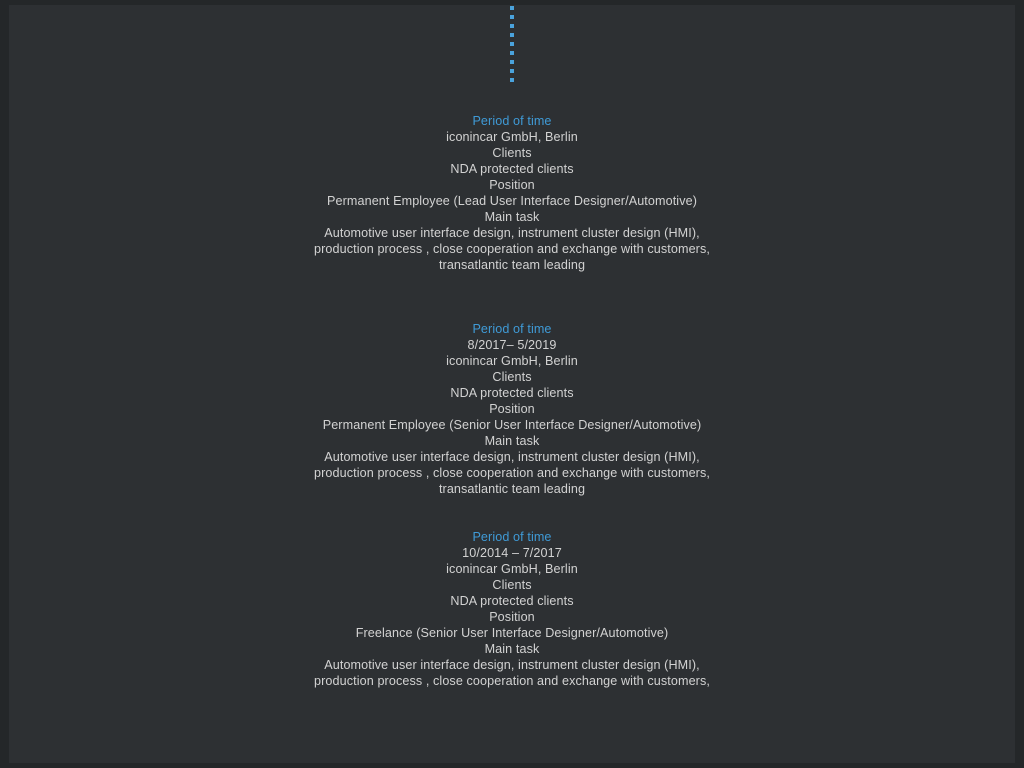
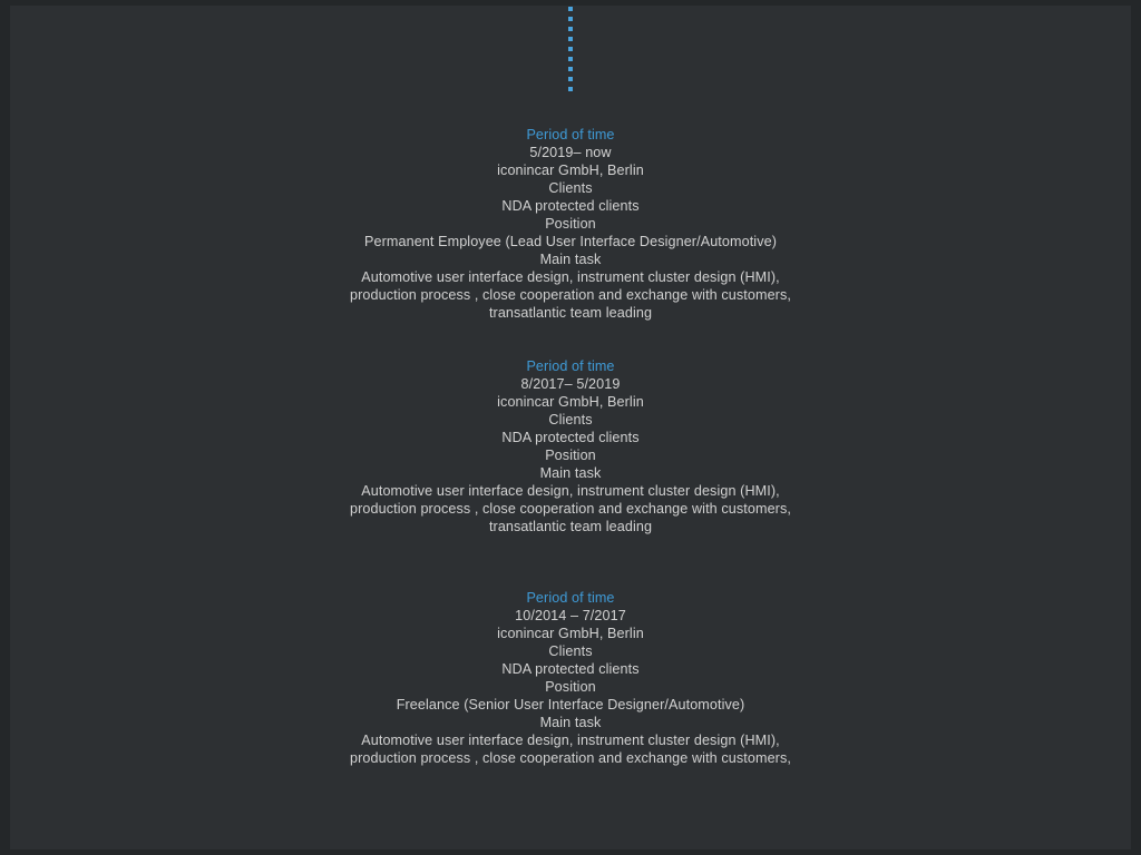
  Period of time
+ 5/2019– now
  iconincar GmbH, Berlin
  Clients
  NDA protected clients
  Position
  Permanent Employee (Lead User Interface Designer/Automotive)
  Main task
  Automotive user interface design, instrument cluster design (HMI),
  production process , close cooperation and exchange with customers,
  transatlantic team leading
  Period of time
  8/2017– 5/2019
  iconincar GmbH, Berlin
  Clients
  NDA protected clients
  Position
- Permanent Employee (Senior User Interface Designer/Automotive)
  Main task
  Automotive user interface design, instrument cluster design (HMI),
  production process , close cooperation and exchange with customers,
  transatlantic team leading
  Period of time
  10/2014 – 7/2017
  iconincar GmbH, Berlin
  Clients
  NDA protected clients
  Position
  Freelance (Senior User Interface Designer/Automotive)
  Main task
  Automotive user interface design, instrument cluster design (HMI),
  production process , close cooperation and exchange with customers,
